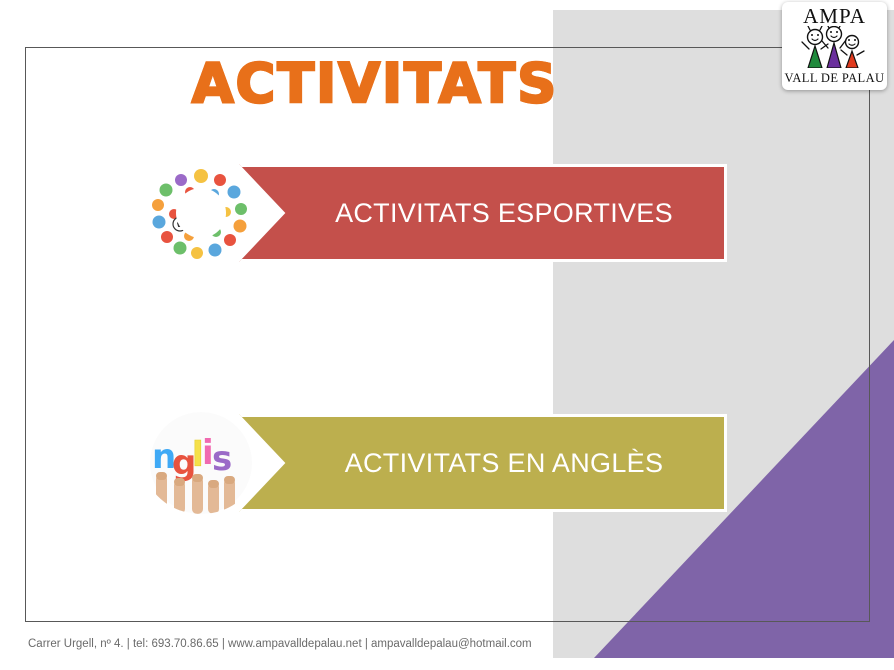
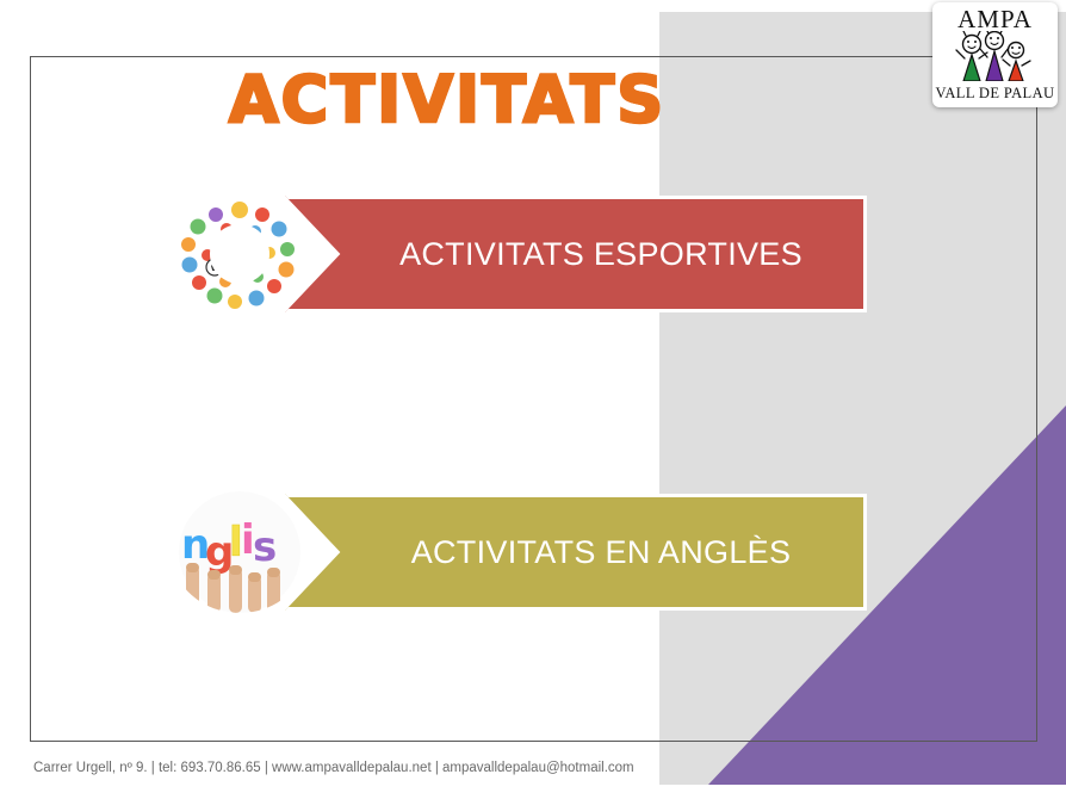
  ACTIVITATS
  ACTIVITATS ESPORTIVES
  ACTIVITATS EN ANGLÈS
  n
  g
  l
  i
  s
  AMPA
  VALL DE PALAU
- Carrer Urgell, nº 4. | tel: 693.70.86.65 | www.ampavalldepalau.net | ampavalldepalau@hotmail.com
+ Carrer Urgell, nº 9. | tel: 693.70.86.65 | www.ampavalldepalau.net | ampavalldepalau@hotmail.com
